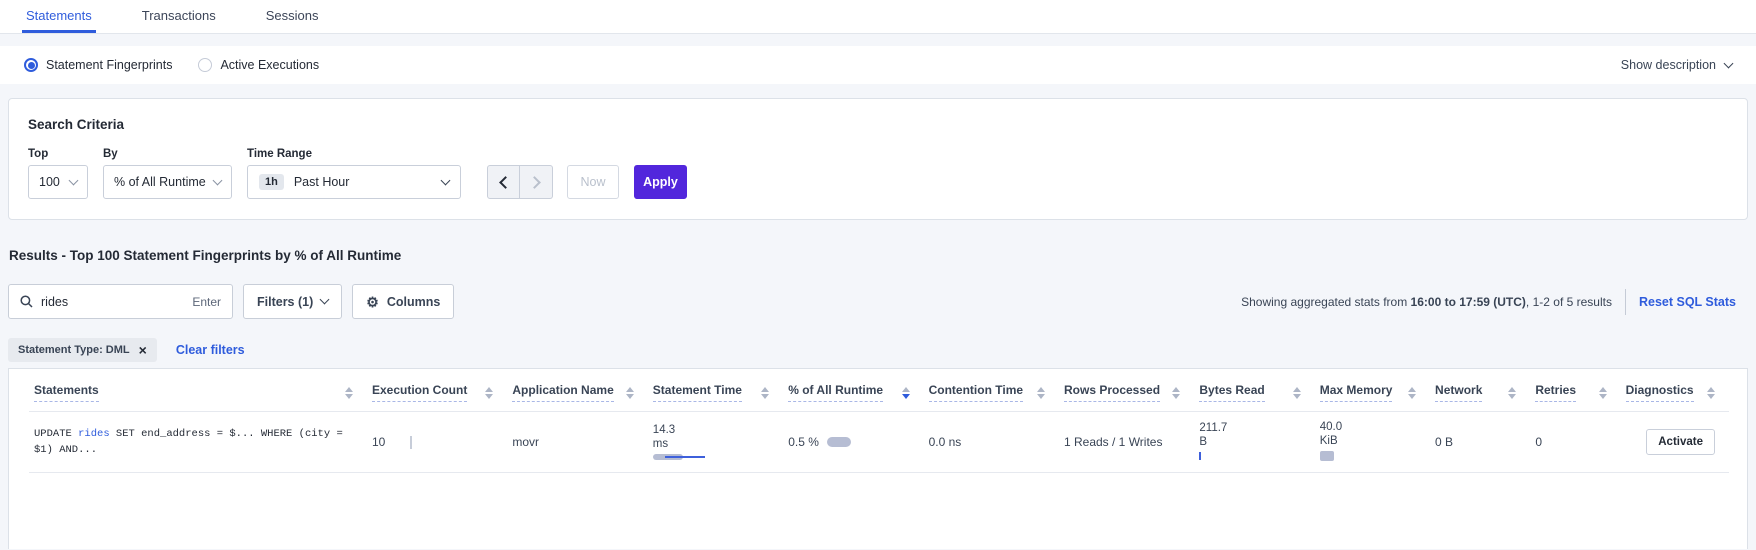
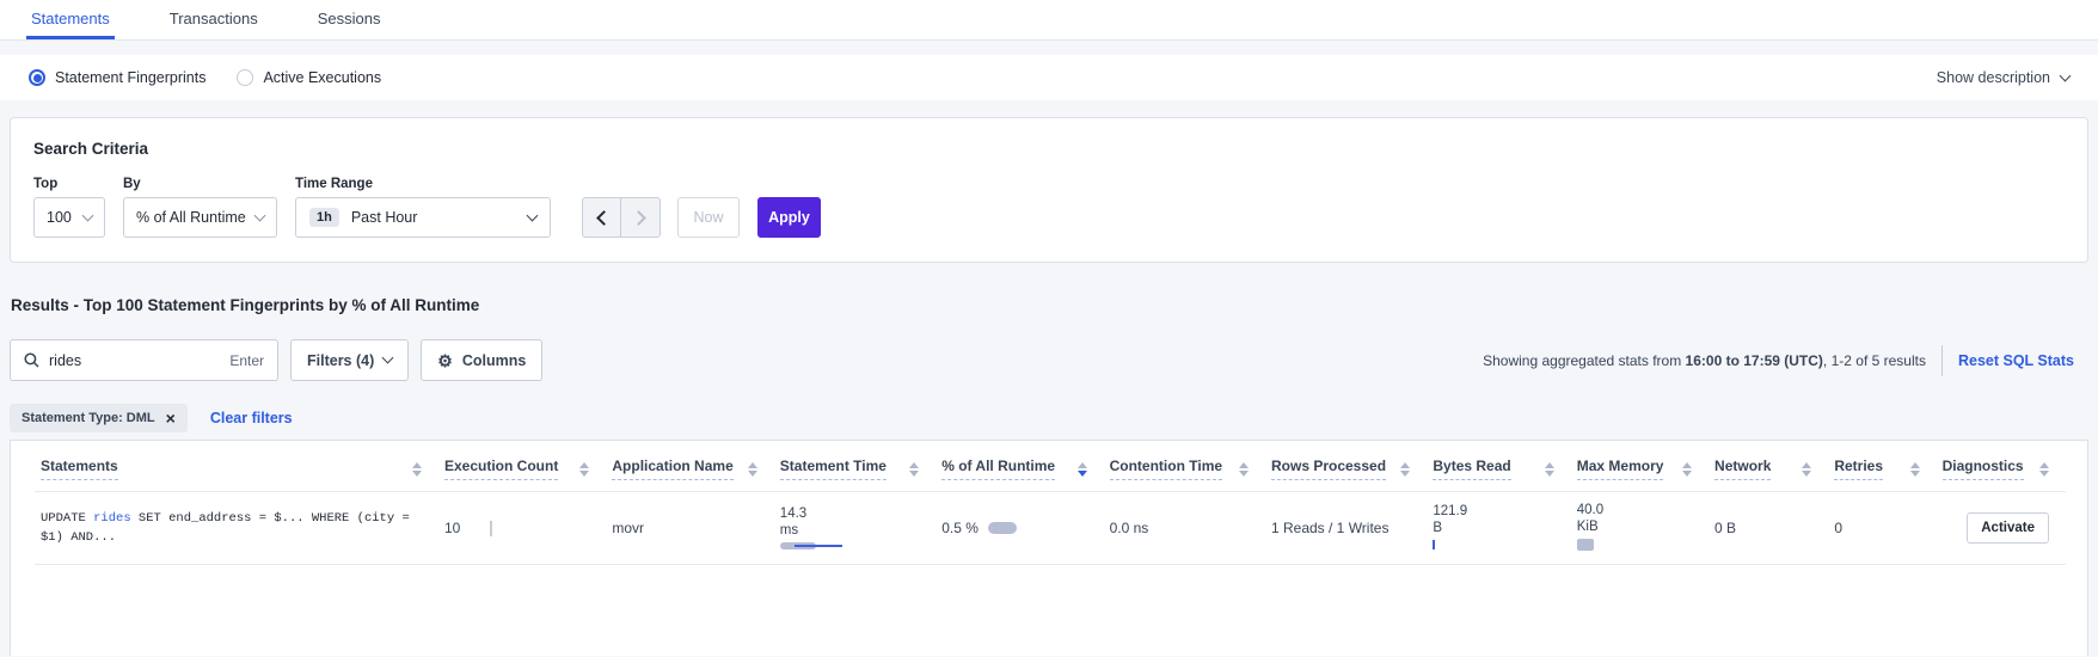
  Statements
  Transactions
  Sessions
  Statement Fingerprints
  Active Executions
  Show description
  Search Criteria
  Top
  100
  By
  % of All Runtime
  Time Range
  1h
  Past Hour
  Now
  Apply
  Results - Top 100 Statement Fingerprints by % of All Runtime
  rides
  Enter
- Filters (1)
+ Filters (4)
  ⚙
  Columns
  Showing aggregated stats from 16:00 to 17:59 (UTC), 1-2 of 5 results
  Reset SQL Stats
  Statement Type: DML
  ×
  Clear filters
  Statements	Execution Count	Application Name	Statement Time	% of All Runtime	Contention Time	Rows Processed	Bytes Read	Max Memory	Network	Retries	Diagnostics
- UPDATE rides SET end_address = $... WHERE (city = $1) AND...	10	movr	14.3ms	0.5 %	0.0 ns	1 Reads / 1 Writes	211.7B	40.0KiB	0 B	0	Activate
+ UPDATE rides SET end_address = $... WHERE (city = $1) AND...	10	movr	14.3ms	0.5 %	0.0 ns	1 Reads / 1 Writes	121.9B	40.0KiB	0 B	0	Activate
